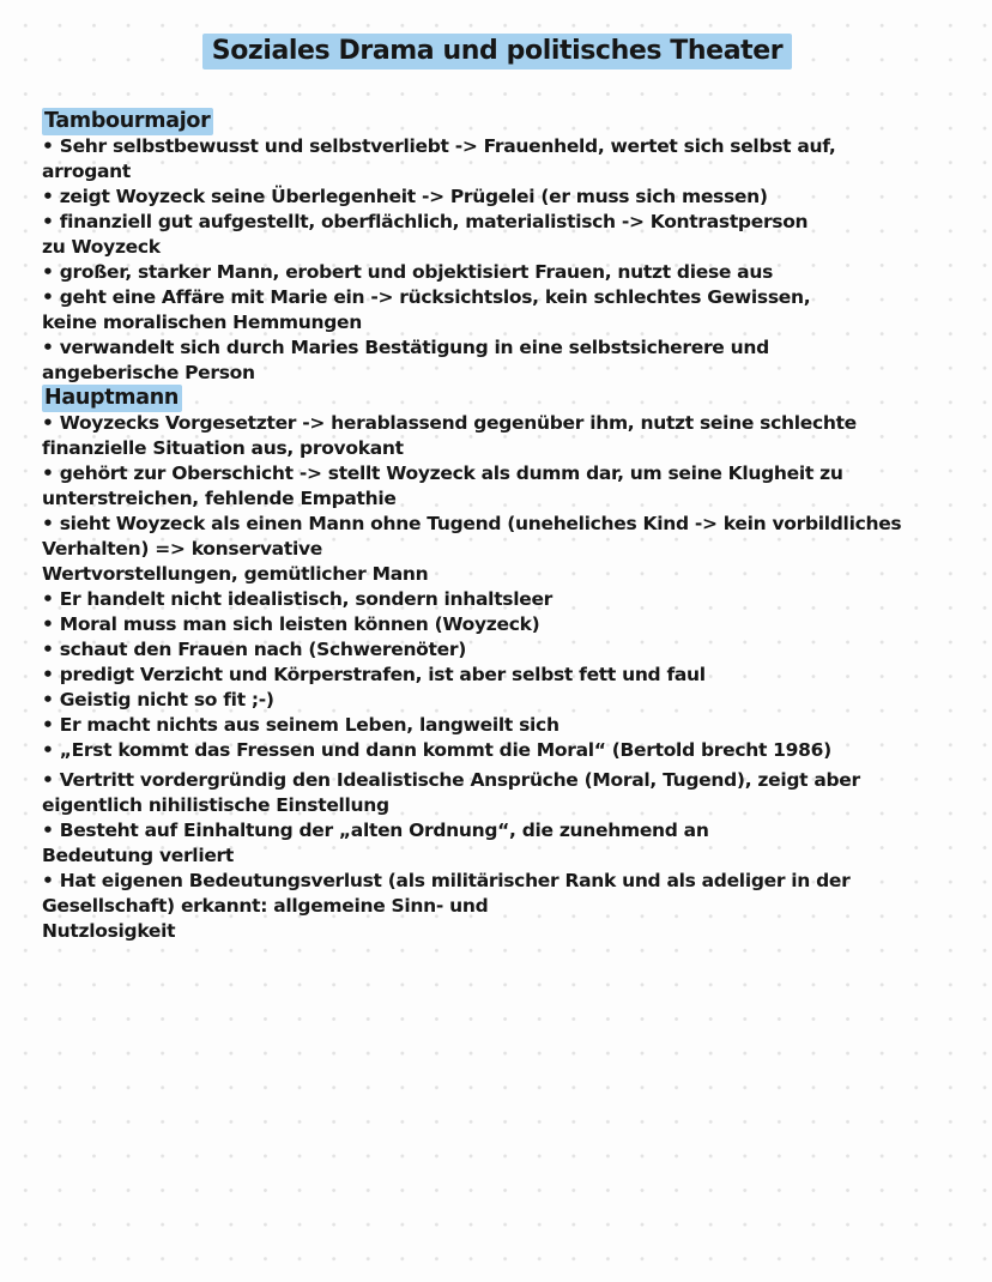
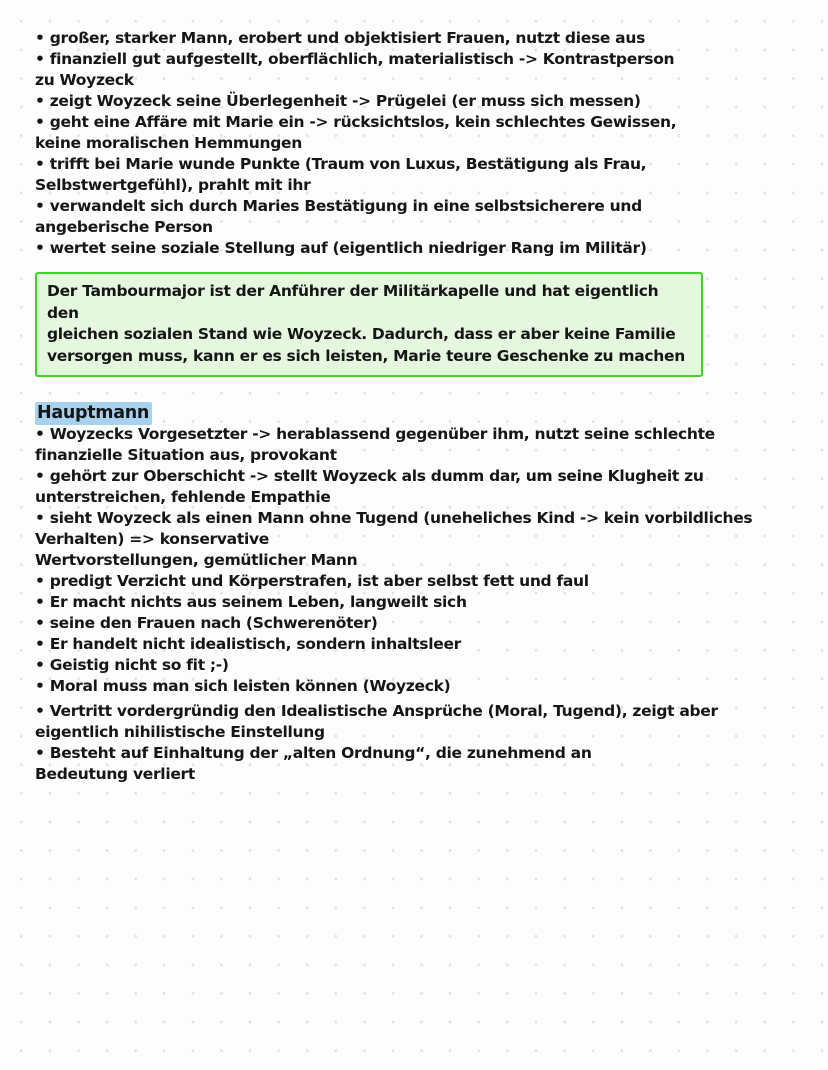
- Soziales Drama und politisches Theater
- Tambourmajor
- • Sehr selbstbewusst und selbstverliebt -> Frauenheld, wertet sich selbst auf,
- arrogant
- • zeigt Woyzeck seine Überlegenheit -> Prügelei (er muss sich messen)
+ • großer, starker Mann, erobert und objektisiert Frauen, nutzt diese aus
  • finanziell gut aufgestellt, oberflächlich, materialistisch -> Kontrastperson
  zu Woyzeck
- • großer, starker Mann, erobert und objektisiert Frauen, nutzt diese aus
+ • zeigt Woyzeck seine Überlegenheit -> Prügelei (er muss sich messen)
  • geht eine Affäre mit Marie ein -> rücksichtslos, kein schlechtes Gewissen,
  keine moralischen Hemmungen
+ • trifft bei Marie wunde Punkte (Traum von Luxus, Bestätigung als Frau,
+ Selbstwertgefühl), prahlt mit ihr
  • verwandelt sich durch Maries Bestätigung in eine selbstsicherere und
  angeberische Person
+ • wertet seine soziale Stellung auf (eigentlich niedriger Rang im Militär)
+ Der Tambourmajor ist der Anführer der Militärkapelle und hat eigentlich den
+ gleichen sozialen Stand wie Woyzeck. Dadurch, dass er aber keine Familie
+ versorgen muss, kann er es sich leisten, Marie teure Geschenke zu machen
  Hauptmann
  • Woyzecks Vorgesetzter -> herablassend gegenüber ihm, nutzt seine schlechte
  finanzielle Situation aus, provokant
  • gehört zur Oberschicht -> stellt Woyzeck als dumm dar, um seine Klugheit zu
  unterstreichen, fehlende Empathie
  • sieht Woyzeck als einen Mann ohne Tugend (uneheliches Kind -> kein vorbildliches
  Verhalten) => konservative
  Wertvorstellungen, gemütlicher Mann
- • Er handelt nicht idealistisch, sondern inhaltsleer
+ • predigt Verzicht und Körperstrafen, ist aber selbst fett und faul
- • Moral muss man sich leisten können (Woyzeck)
+ • Er macht nichts aus seinem Leben, langweilt sich
- • schaut den Frauen nach (Schwerenöter)
+ • seine den Frauen nach (Schwerenöter)
- • predigt Verzicht und Körperstrafen, ist aber selbst fett und faul
+ • Er handelt nicht idealistisch, sondern inhaltsleer
  • Geistig nicht so fit ;-)
- • Er macht nichts aus seinem Leben, langweilt sich
+ • Moral muss man sich leisten können (Woyzeck)
- • „Erst kommt das Fressen und dann kommt die Moral“ (Bertold brecht 1986)
  • Vertritt vordergründig den Idealistische Ansprüche (Moral, Tugend), zeigt aber
  eigentlich nihilistische Einstellung
  • Besteht auf Einhaltung der „alten Ordnung“, die zunehmend an
  Bedeutung verliert
- • Hat eigenen Bedeutungsverlust (als militärischer Rank und als adeliger in der
- Gesellschaft) erkannt: allgemeine Sinn- und
- Nutzlosigkeit
